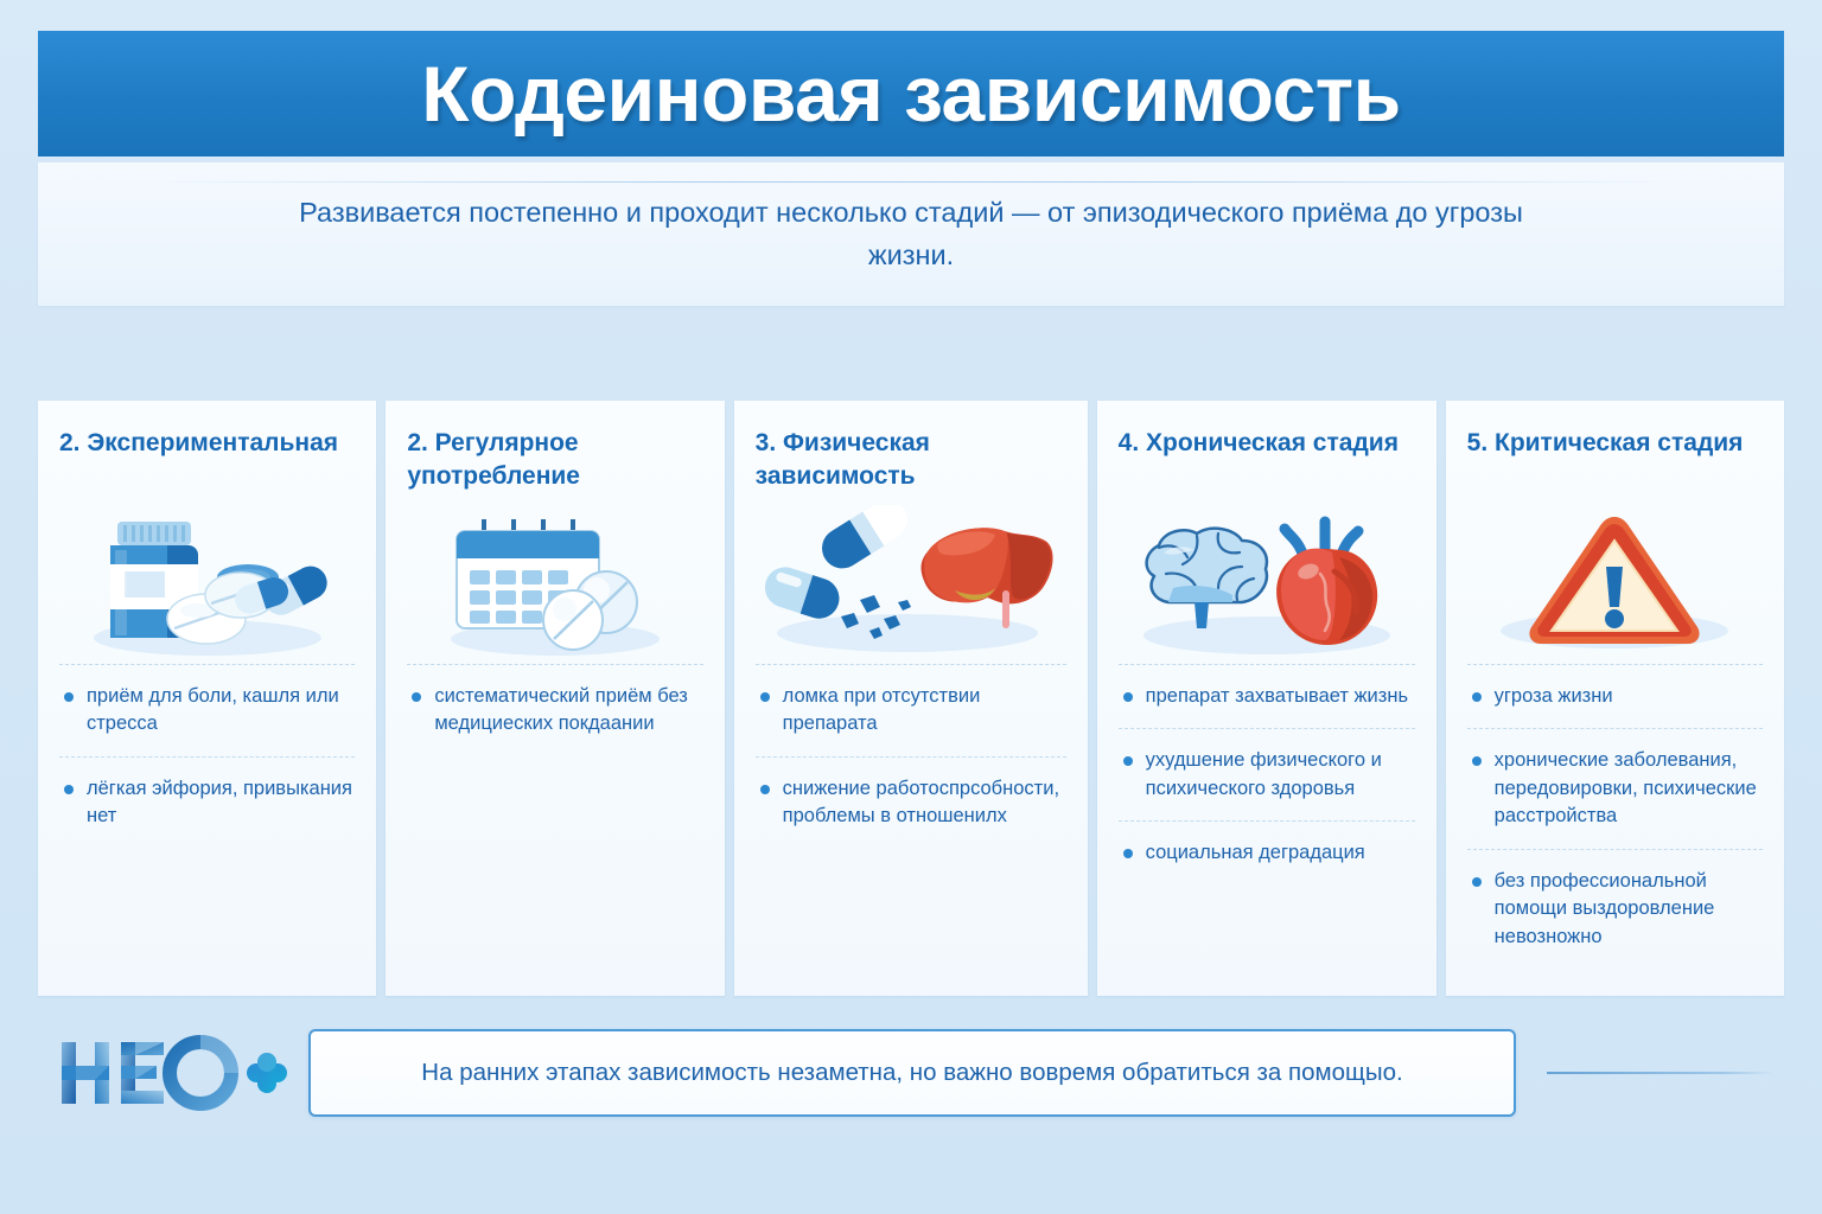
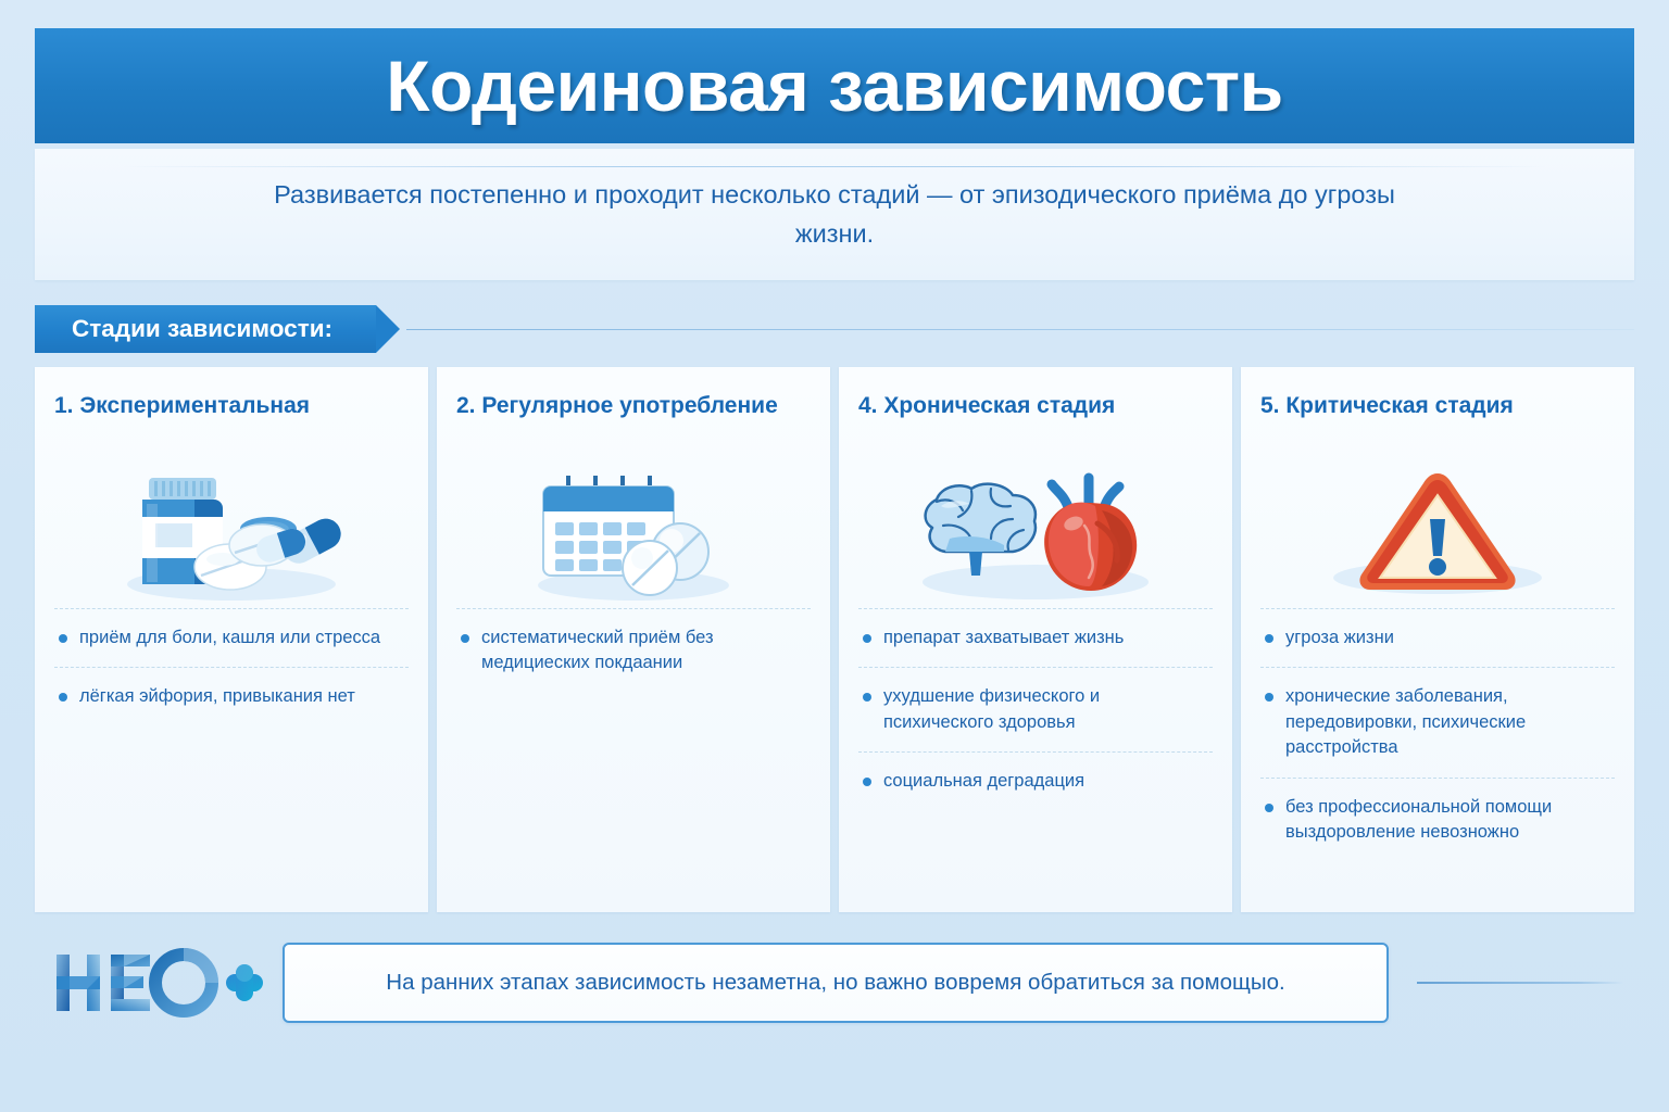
  Кодеиновая зависимость
  Развивается постепенно и проходит несколько стадий — от эпизодического приёма до угрозы жизни.
+ Стадии зависимости:
- 2. Экспериментальная
+ 1. Экспериментальная
  приём для боли, кашля или стресса
  лёгкая эйфория, привыкания нет
  2. Регулярное употребление
  систематический приём без медициеских покдаании
- 3. Физическая зависимость
- ломка при отсутствии препарата
- снижение работоспрсобности, проблемы в отношенилх
  4. Хроническая стадия
  препарат захватывает жизнь
  ухудшение физического и психического здоровья
  социальная деградация
  5. Критическая стадия
  угроза жизни
  хронические заболевания, передовировки, психические расстройства
  без профессиональной помощи выздоровление невозножно
  На ранних этапах зависимость незаметна, но важно вовремя обратиться за помощыо.
